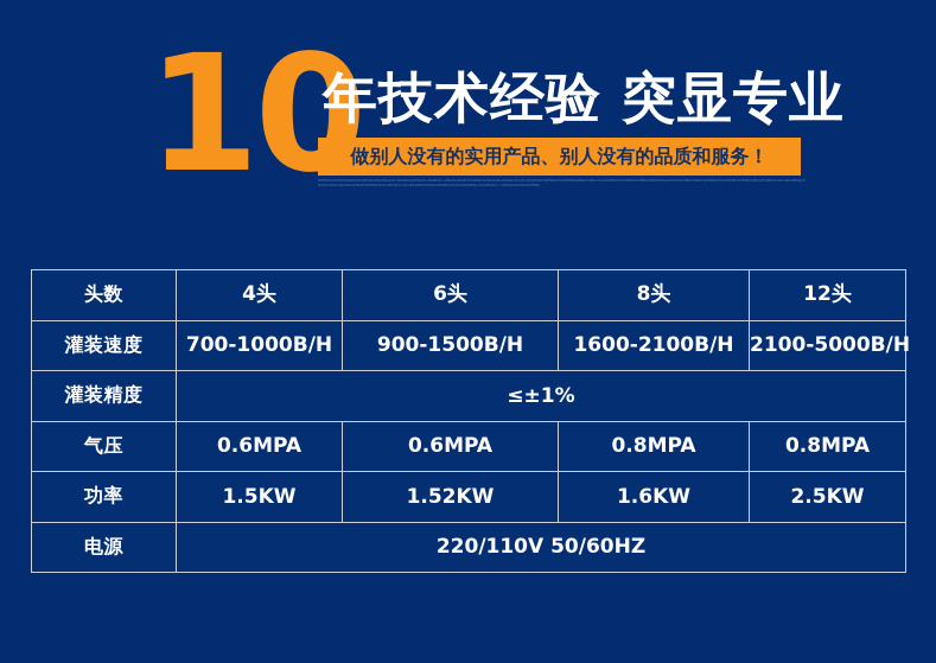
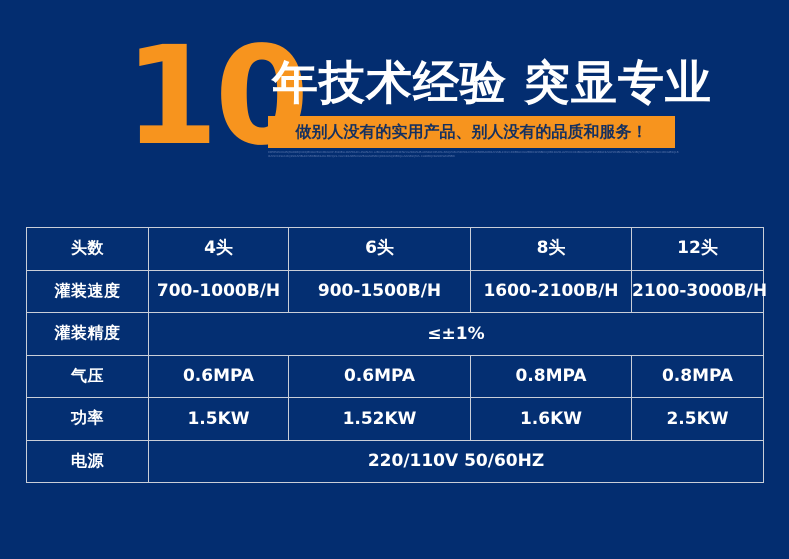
  10
  年技术经验 突显专业
  做别人没有的实用产品、别人没有的品质和服务！
  头数	4头	6头	8头	12头
- 灌装速度	700-1000B/H	900-1500B/H	1600-2100B/H	2100-5000B/H
+ 灌装速度	700-1000B/H	900-1500B/H	1600-2100B/H	2100-3000B/H
  灌装精度	≤±1%
  气压	0.6MPA	0.6MPA	0.8MPA	0.8MPA
  功率	1.5KW	1.52KW	1.6KW	2.5KW
  电源	220/110V 50/60HZ
